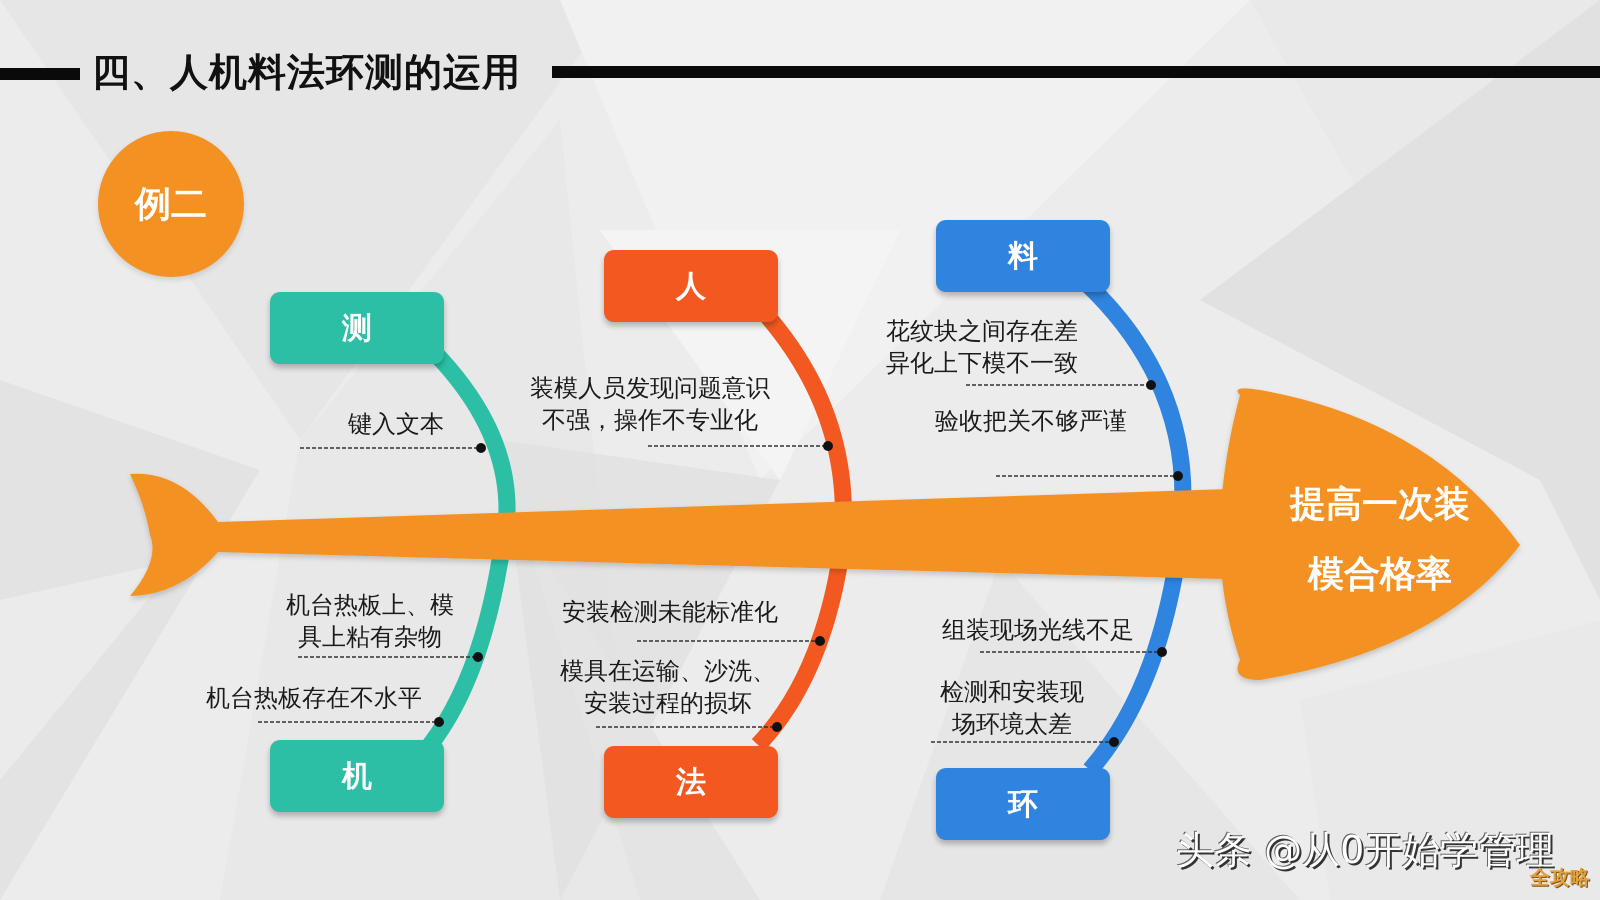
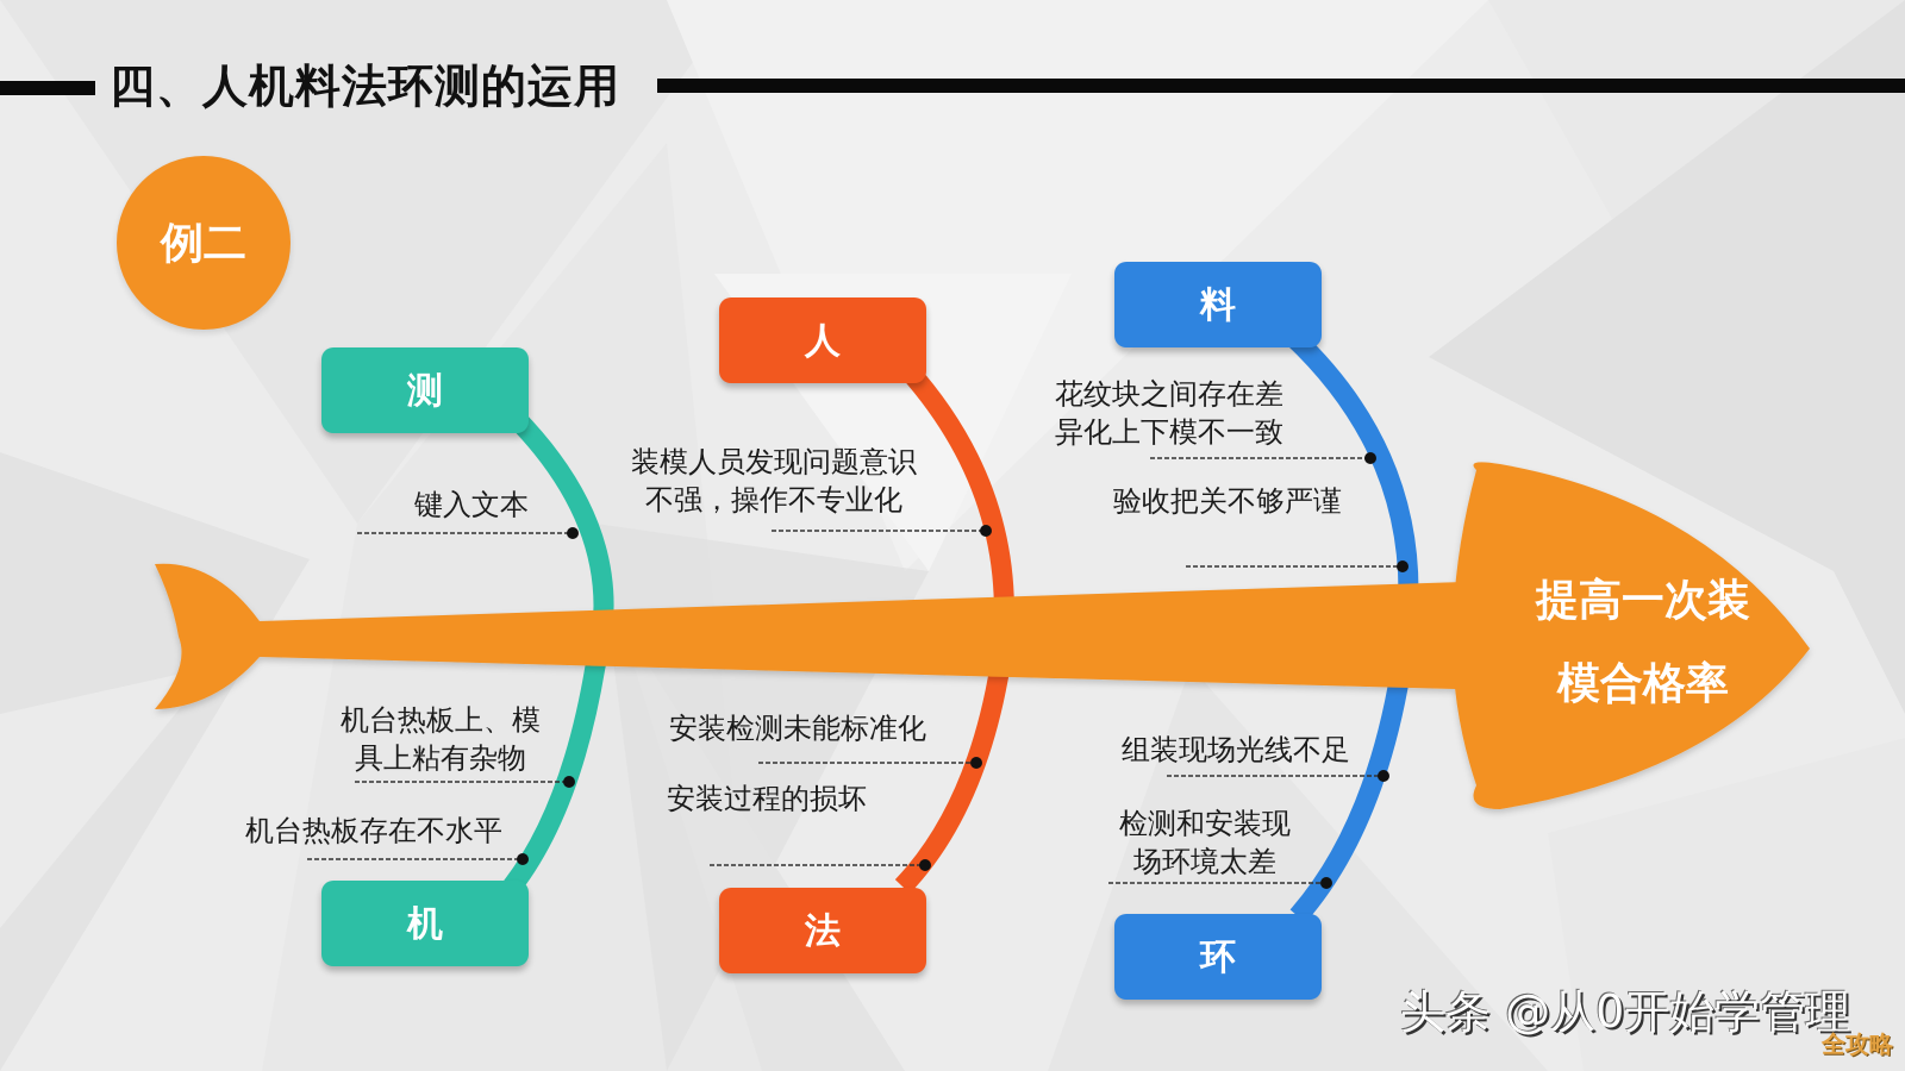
  四、人机料法环测的运用
  例二
  测
  机
  人
  法
  料
  环
  键入文本
  机台热板上、模
  具上粘有杂物
  机台热板存在不水平
  装模人员发现问题意识
  不强，操作不专业化
  安装检测未能标准化
- 模具在运输、沙洗、
  安装过程的损坏
  花纹块之间存在差
  异化上下模不一致
  验收把关不够严谨
  组装现场光线不足
  检测和安装现
  场环境太差
  提高一次装
  模合格率
  头条 @从0开始学管理
  全攻略
